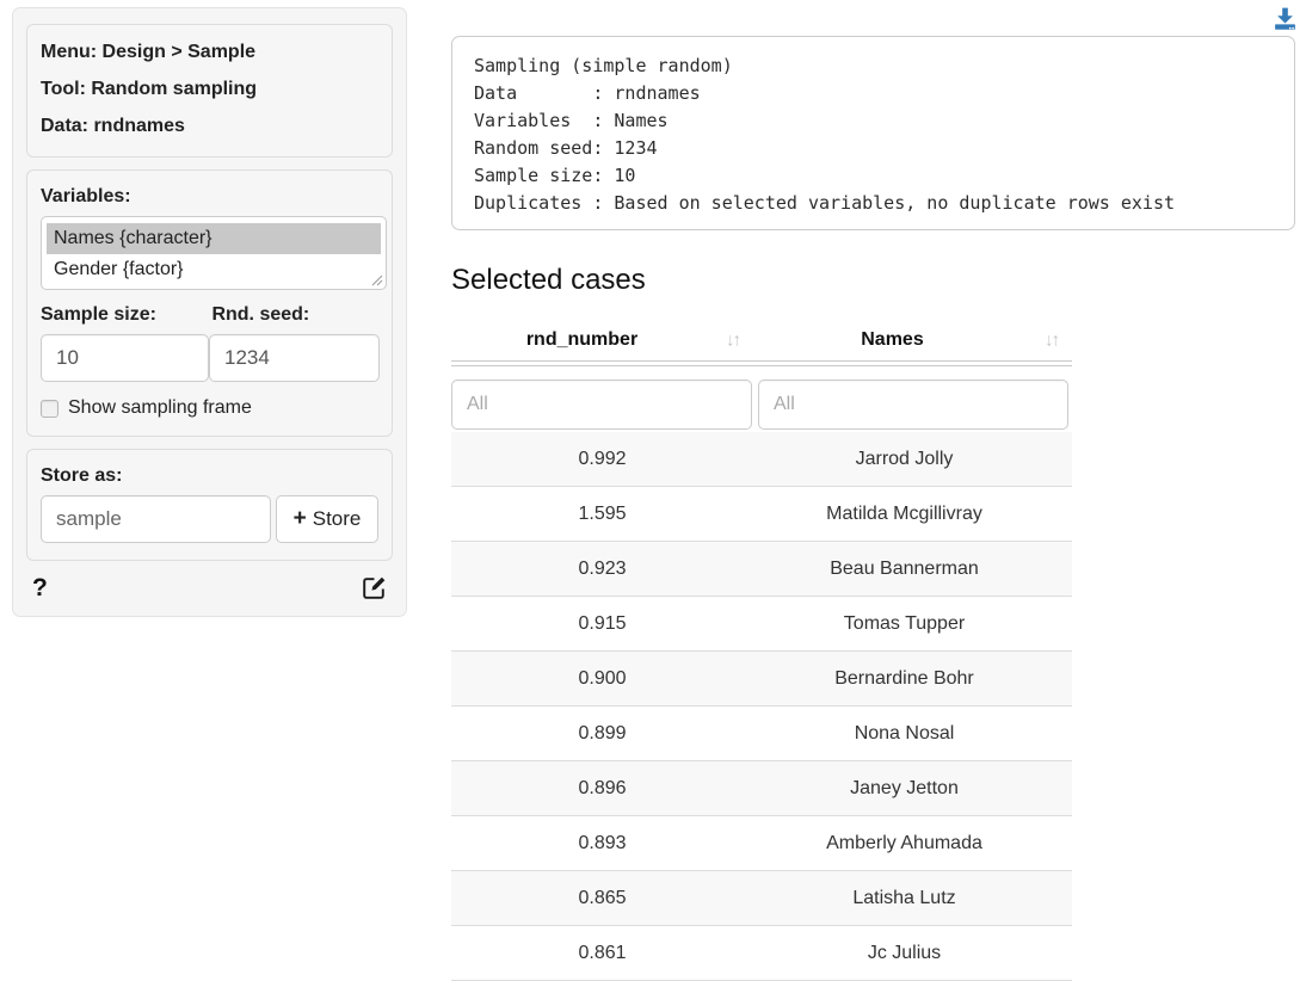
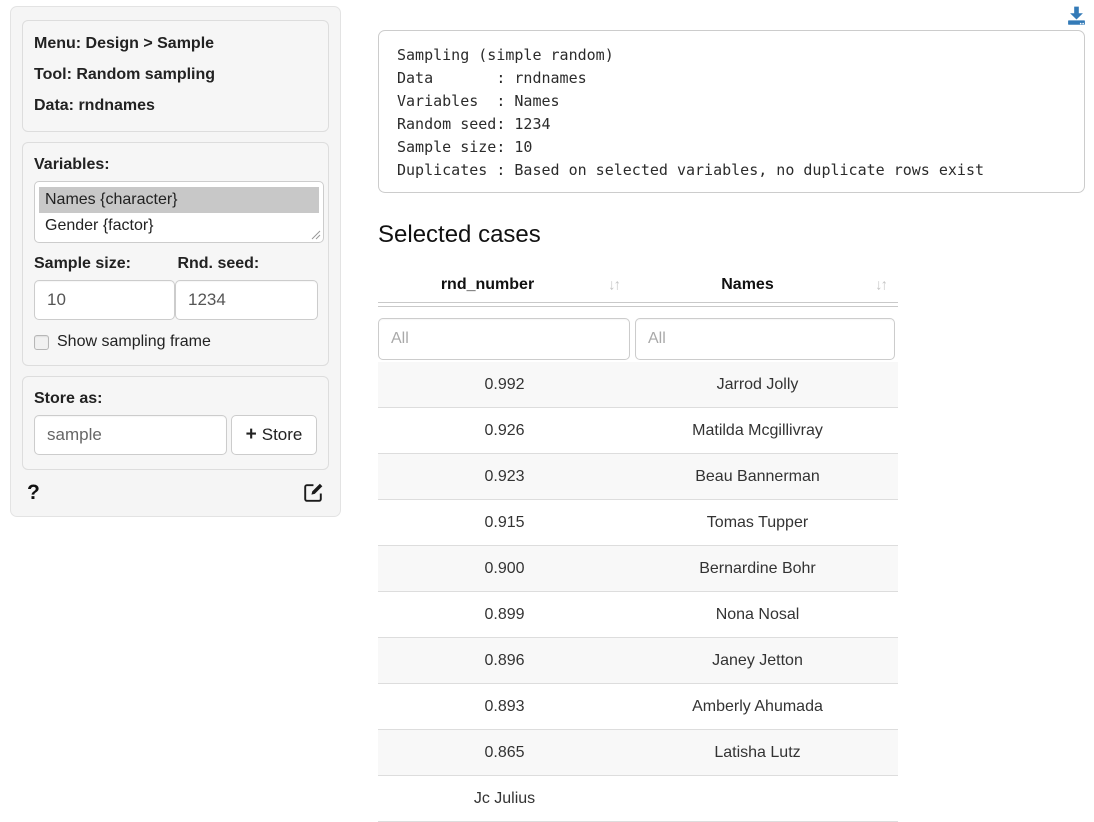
  Menu: Design > Sample
  Tool: Random sampling
  Data: rndnames
  Variables:
  Names {character}
  Gender {factor}
  Sample size:
  Rnd. seed:
  10
  1234
  Show sampling frame
  Store as:
  sample
  +
  Store
  ?
  Sampling (simple random)
  Data : rndnames
  Variables : Names
  Random seed: 1234
  Sample size: 10
  Duplicates : Based on selected variables, no duplicate rows exist
  Selected cases
  rnd_number
  ↓↑
  Names
  ↓↑
  All
  All
  0.992
  Jarrod Jolly
- 1.595
+ 0.926
  Matilda Mcgillivray
  0.923
  Beau Bannerman
  0.915
  Tomas Tupper
  0.900
  Bernardine Bohr
  0.899
  Nona Nosal
  0.896
  Janey Jetton
  0.893
  Amberly Ahumada
  0.865
  Latisha Lutz
- 0.861
  Jc Julius
